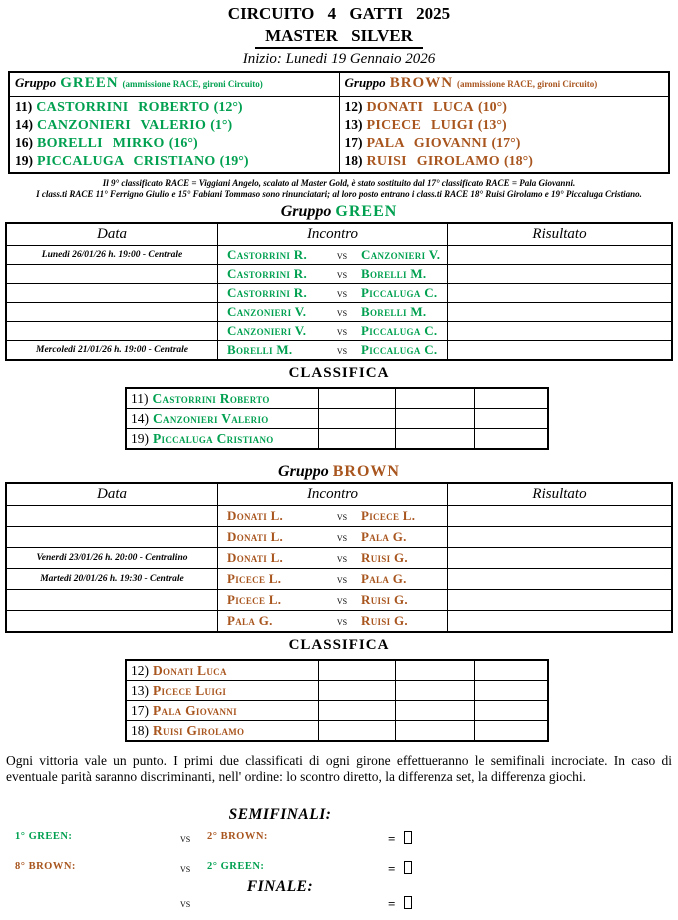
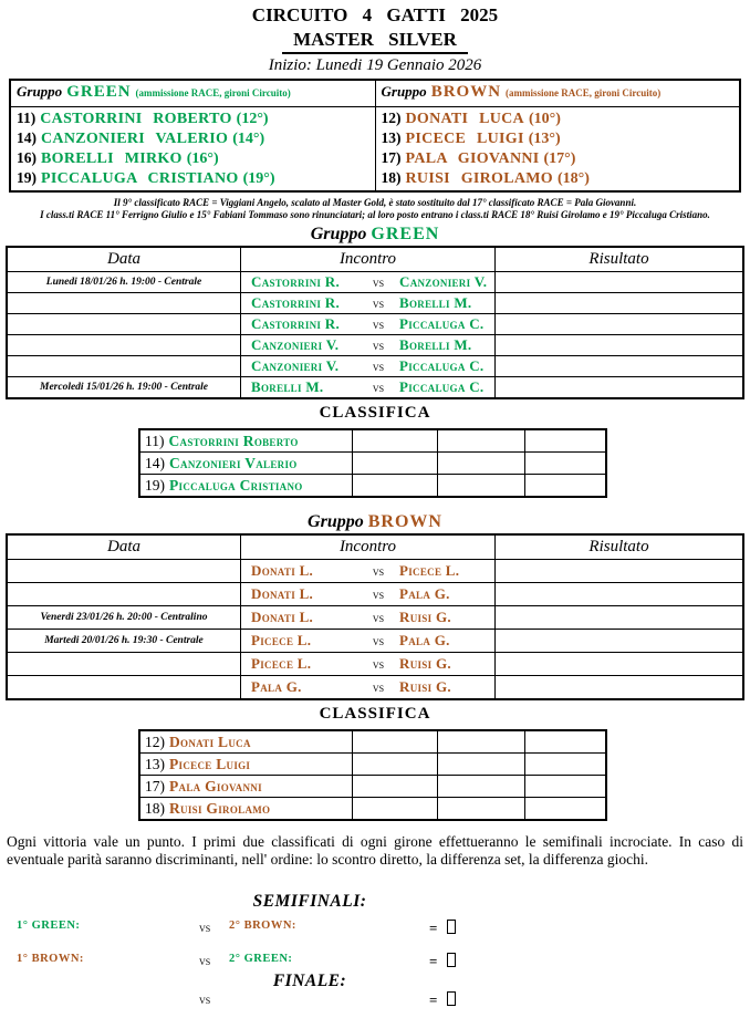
  CIRCUITO 4 GATTI 2025
  MASTER SILVER
  Inizio: Lunedi 19 Gennaio 2026
  Gruppo GREEN (ammissione RACE, gironi Circuito)	Gruppo BROWN (ammissione RACE, gironi Circuito)
- 11) CASTORRINI ROBERTO (12°) 14) CANZONIERI VALERIO (1°) 16) BORELLI MIRKO (16°) 19) PICCALUGA CRISTIANO (19°)	12) DONATI LUCA (10°) 13) PICECE LUIGI (13°) 17) PALA GIOVANNI (17°) 18) RUISI GIROLAMO (18°)
+ 11) CASTORRINI ROBERTO (12°) 14) CANZONIERI VALERIO (14°) 16) BORELLI MIRKO (16°) 19) PICCALUGA CRISTIANO (19°)	12) DONATI LUCA (10°) 13) PICECE LUIGI (13°) 17) PALA GIOVANNI (17°) 18) RUISI GIROLAMO (18°)
  Il 9° classificato RACE = Viggiani Angelo, scalato al Master Gold, è stato sostituito dal 17° classificato RACE = Pala Giovanni.
  I class.ti RACE 11° Ferrigno Giulio e 15° Fabiani Tommaso sono rinunciatari; al loro posto entrano i class.ti RACE 18° Ruisi Girolamo e 19° Piccaluga Cristiano.
  Gruppo GREEN
  Data	Incontro	Risultato
- Lunedi 26/01/26 h. 19:00 - Centrale	Castorrini R. vs Canzonieri V.
+ Lunedi 18/01/26 h. 19:00 - Centrale	Castorrini R. vs Canzonieri V.
  	Castorrini R. vs Borelli M.
  	Castorrini R. vs Piccaluga C.
  	Canzonieri V. vs Borelli M.
  	Canzonieri V. vs Piccaluga C.
- Mercoledi 21/01/26 h. 19:00 - Centrale	Borelli M. vs Piccaluga C.
+ Mercoledi 15/01/26 h. 19:00 - Centrale	Borelli M. vs Piccaluga C.
  CLASSIFICA
  11) Castorrini Roberto
  14) Canzonieri Valerio
  19) Piccaluga Cristiano
  Gruppo BROWN
  Data	Incontro	Risultato
  	Donati L. vs Picece L.
  	Donati L. vs Pala G.
  Venerdi 23/01/26 h. 20:00 - Centralino	Donati L. vs Ruisi G.
  Martedi 20/01/26 h. 19:30 - Centrale	Picece L. vs Pala G.
  	Picece L. vs Ruisi G.
  	Pala G. vs Ruisi G.
  CLASSIFICA
  12) Donati Luca
  13) Picece Luigi
  17) Pala Giovanni
  18) Ruisi Girolamo
  Ogni vittoria vale un punto. I primi due classificati di ogni girone effettueranno le semifinali incrociate. In caso di eventuale parità saranno discriminanti, nell' ordine: lo scontro diretto, la differenza set, la differenza giochi.
  SEMIFINALI:
  1° GREEN:
  vs
  2° BROWN:
  =
- 8° BROWN:
+ 1° BROWN:
  vs
  2° GREEN:
  =
  FINALE:
  vs
  =
